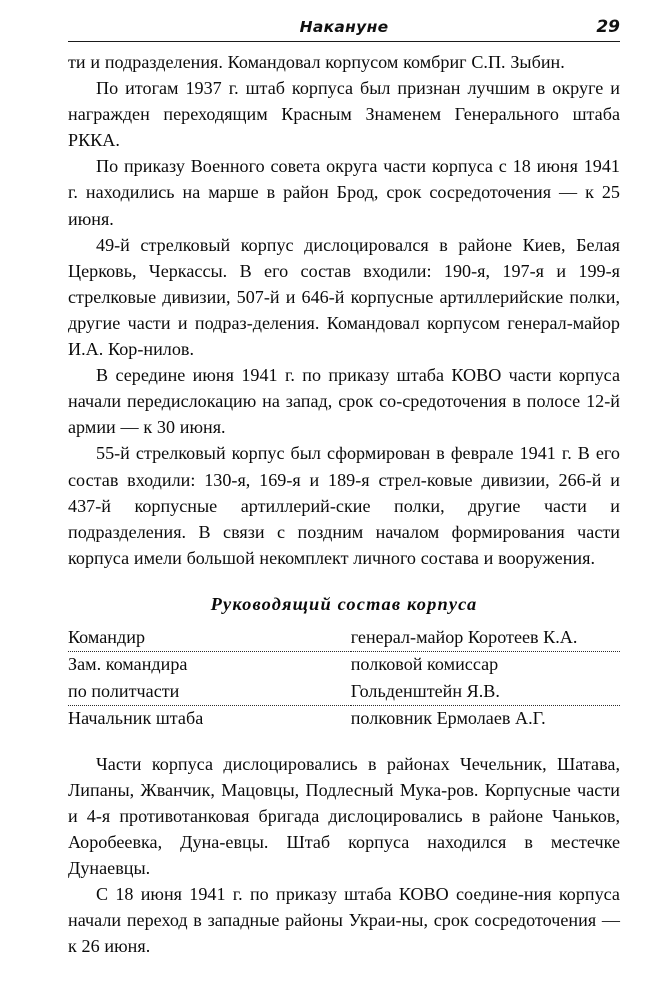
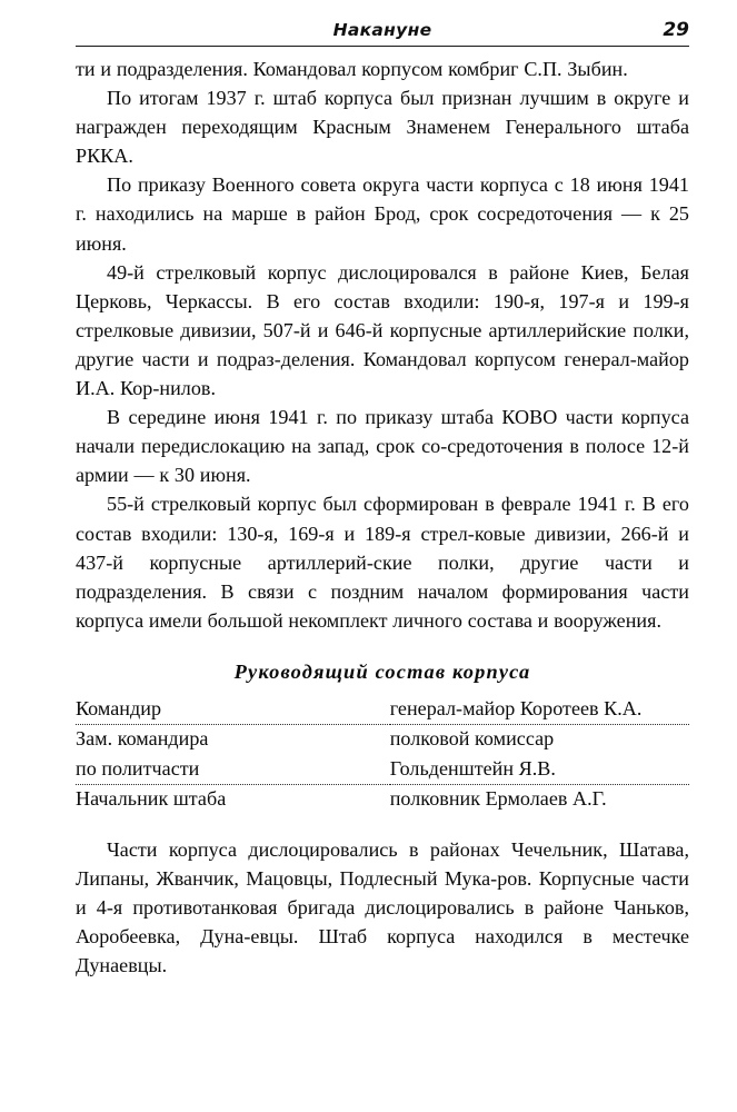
  Накануне
  29
  ти и подразделения. Командовал корпусом комбриг С.П. Зыбин.
  По итогам 1937 г. штаб корпуса был признан лучшим в округе и награжден переходящим Красным Знаменем Генерального штаба РККА.
  По приказу Военного совета округа части корпуса с 18 июня 1941 г. находились на марше в район Брод, срок сосредоточения — к 25 июня.
  49-​й стрелковый корпус дислоцировался в районе Киев, Белая Церковь, Черкассы. В его состав входили: 190-​я, 197-​я и 199-​я стрелковые дивизии, 507-​й и 646-​й корпусные артиллерийские полки, другие части и подраз-​деления. Командовал корпусом генерал-​майор И.А. Кор-​нилов.
  В середине июня 1941 г. по приказу штаба КОВО части корпуса начали передислокацию на запад, срок со-​средоточения в полосе 12-​й армии — к 30 июня.
  55-​й стрелковый корпус был сформирован в феврале 1941 г. В его состав входили: 130-​я, 169-​я и 189-​я стрел-​ковые дивизии, 266-​й и 437-​й корпусные артиллерий-​ские полки, другие части и подразделения. В связи с поздним началом формирования части корпуса имели большой некомплект личного состава и вооружения.
  Руководящий состав корпуса
  Командир	генерал-​майор Коротеев К.А.
  Зам. командира	полковой комиссар
  по политчасти	Гольденштейн Я.В.
  Начальник штаба	полковник Ермолаев А.Г.
  Части корпуса дислоцировались в районах Чечельник, Шатава, Липаны, Жванчик, Мацовцы, Подлесный Мука-​ров. Корпусные части и 4-​я противотанковая бригада дислоцировались в районе Чаньков, Аоробеевка, Дуна-​евцы. Штаб корпуса находился в местечке Дунаевцы.
- С 18 июня 1941 г. по приказу штаба КОВО соедине-​ния корпуса начали переход в западные районы Украи-​ны, срок сосредоточения — к 26 июня.
